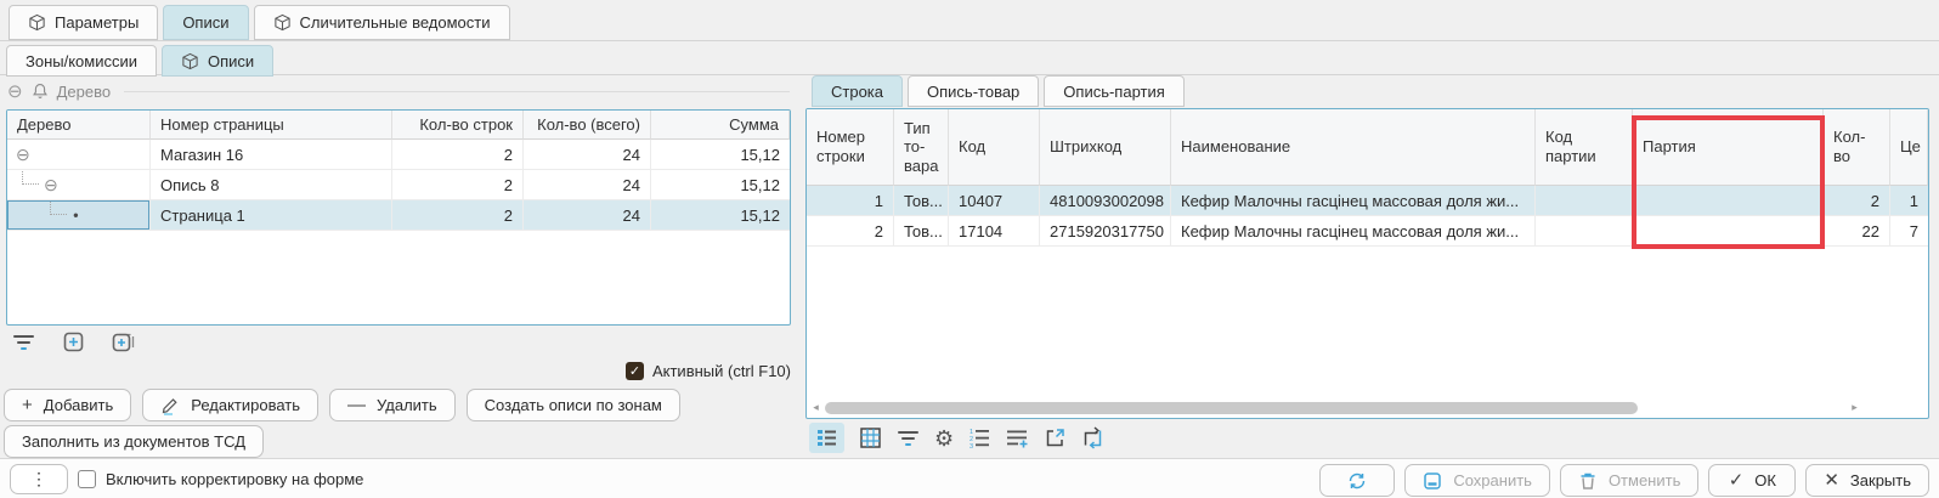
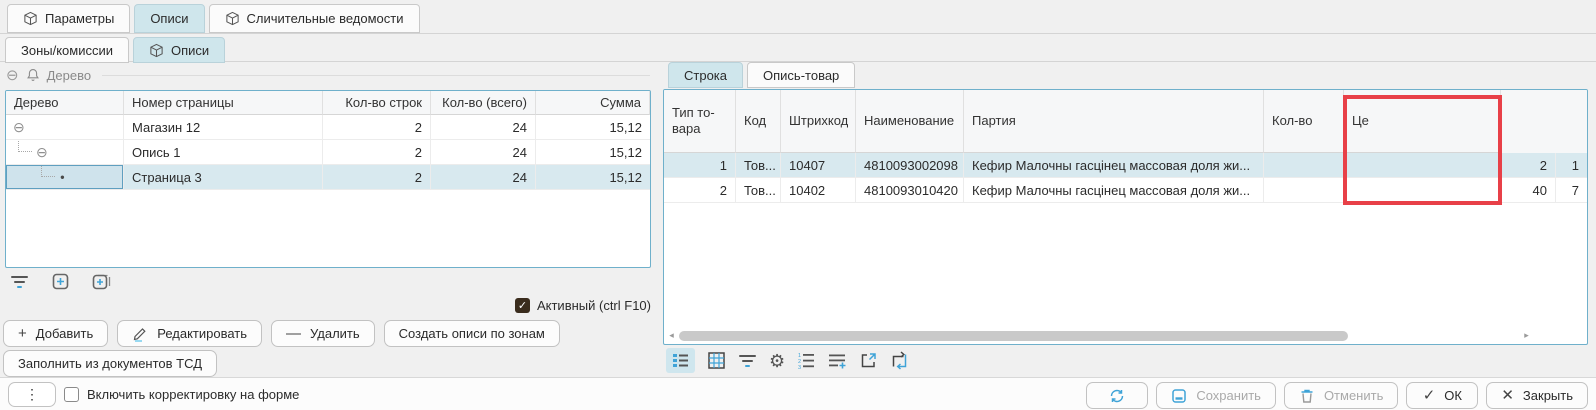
  Параметры
  Описи
  Сличительные ведомости
  Зоны/комиссии
  Описи
  ⊖
  Дерево
  Дерево
  Номер страницы
  Кол-во строк
  Кол-во (всего)
  Сумма
  ⊖
- Магазин 16
+ Магазин 12
  2
  24
  15,12
  ⊖
- Опись 8
+ Опись 1
  2
  24
  15,12
  ●
- Страница 1
+ Страница 3
  2
  24
  15,12
  ✓
  Активный (ctrl F10)
  +
  Добавить
  Редактировать
  —
  Удалить
  Создать описи по зонам
  Заполнить из документов ТСД
  Строка
  Опись-товар
- Опись-партия
- Номер строки
  Тип то-вара
  Код
  Штрихкод
  Наименование
- Код партии
  Партия
  Кол-во
  Це
  1
  Тов...
  10407
  4810093002098
  Кефир Малочны гасцінец массовая доля жи...
  2
  1
  2
  Тов...
- 17104
+ 10402
- 2715920317750
+ 4810093010420
  Кефир Малочны гасцінец массовая доля жи...
- 22
+ 40
  7
  ◂
  ▸
  ⚙
  ⋮
  Включить корректировку на форме
  Сохранить
  Отменить
  ✓
  ОК
  ✕
  Закрыть
